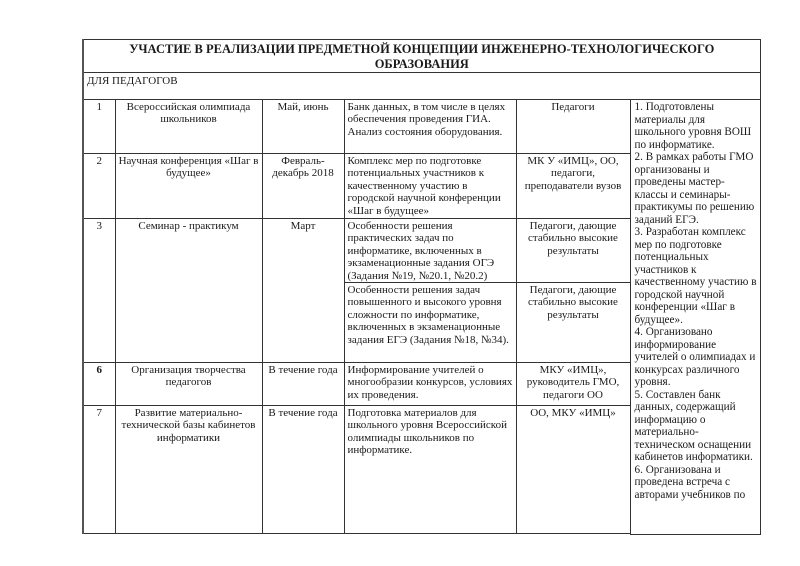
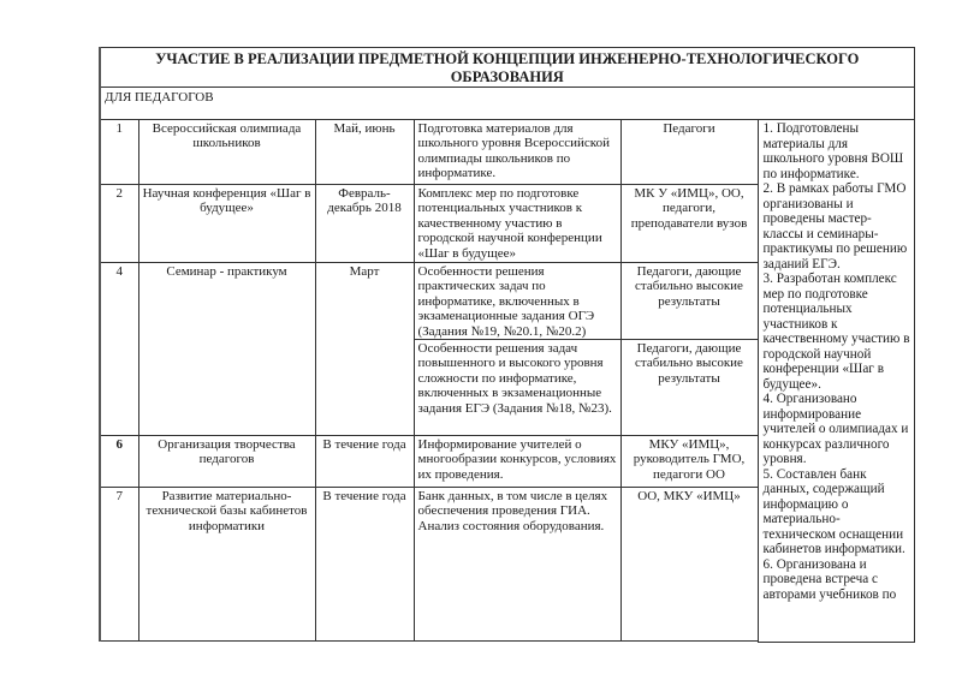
  УЧАСТИЕ В РЕАЛИЗАЦИИ ПРЕДМЕТНОЙ КОНЦЕПЦИИ ИНЖЕНЕРНО-ТЕХНОЛОГИЧЕСКОГО ОБРАЗОВАНИЯ
  ДЛЯ ПЕДАГОГОВ
- 1	Всероссийская олимпиада школьников	Май, июнь	Банк данных, в том числе в целях обеспечения проведения ГИА. Анализ состояния оборудования.	Педагоги	1. Подготовлены материалы для школьного уровня ВОШ по информатике. 2. В рамках работы ГМО организованы и проведены мастер-классы и семинары-практикумы по решению заданий ЕГЭ. 3. Разработан комплекс мер по подготовке потенциальных участников к качественному участию в городской научной конференции «Шаг в будущее». 4. Организовано информирование учителей о олимпиадах и конкурсах различного уровня. 5. Составлен банк данных, содержащий информацию о материально-техническом оснащении кабинетов информатики. 6. Организована и проведена встреча с авторами учебников по
+ 1	Всероссийская олимпиада школьников	Май, июнь	Подготовка материалов для школьного уровня Всероссийской олимпиады школьников по информатике.	Педагоги	1. Подготовлены материалы для школьного уровня ВОШ по информатике. 2. В рамках работы ГМО организованы и проведены мастер-классы и семинары-практикумы по решению заданий ЕГЭ. 3. Разработан комплекс мер по подготовке потенциальных участников к качественному участию в городской научной конференции «Шаг в будущее». 4. Организовано информирование учителей о олимпиадах и конкурсах различного уровня. 5. Составлен банк данных, содержащий информацию о материально-техническом оснащении кабинетов информатики. 6. Организована и проведена встреча с авторами учебников по
  2	Научная конференция «Шаг в будущее»	Февраль-декабрь 2018	Комплекс мер по подготовке потенциальных участников к качественному участию в городской научной конференции «Шаг в будущее»	МК У «ИМЦ», ОО, педагоги, преподаватели вузов
- 3	Семинар - практикум	Март	Особенности решения практических задач по информатике, включенных в экзаменационные задания ОГЭ (Задания №19, №20.1, №20.2)	Педагоги, дающие стабильно высокие результаты
+ 4	Семинар - практикум	Март	Особенности решения практических задач по информатике, включенных в экзаменационные задания ОГЭ (Задания №19, №20.1, №20.2)	Педагоги, дающие стабильно высокие результаты
- Особенности решения задач повышенного и высокого уровня сложности по информатике, включенных в экзаменационные задания ЕГЭ (Задания №18, №34).	Педагоги, дающие стабильно высокие результаты
+ Особенности решения задач повышенного и высокого уровня сложности по информатике, включенных в экзаменационные задания ЕГЭ (Задания №18, №23).	Педагоги, дающие стабильно высокие результаты
  6	Организация творчества педагогов	В течение года	Информирование учителей о многообразии конкурсов, условиях их проведения.	МКУ «ИМЦ», руководитель ГМО, педагоги ОО
- 7	Развитие материально-технической базы кабинетов информатики	В течение года	Подготовка материалов для школьного уровня Всероссийской олимпиады школьников по информатике.	ОО, МКУ «ИМЦ»
+ 7	Развитие материально-технической базы кабинетов информатики	В течение года	Банк данных, в том числе в целях обеспечения проведения ГИА. Анализ состояния оборудования.	ОО, МКУ «ИМЦ»
